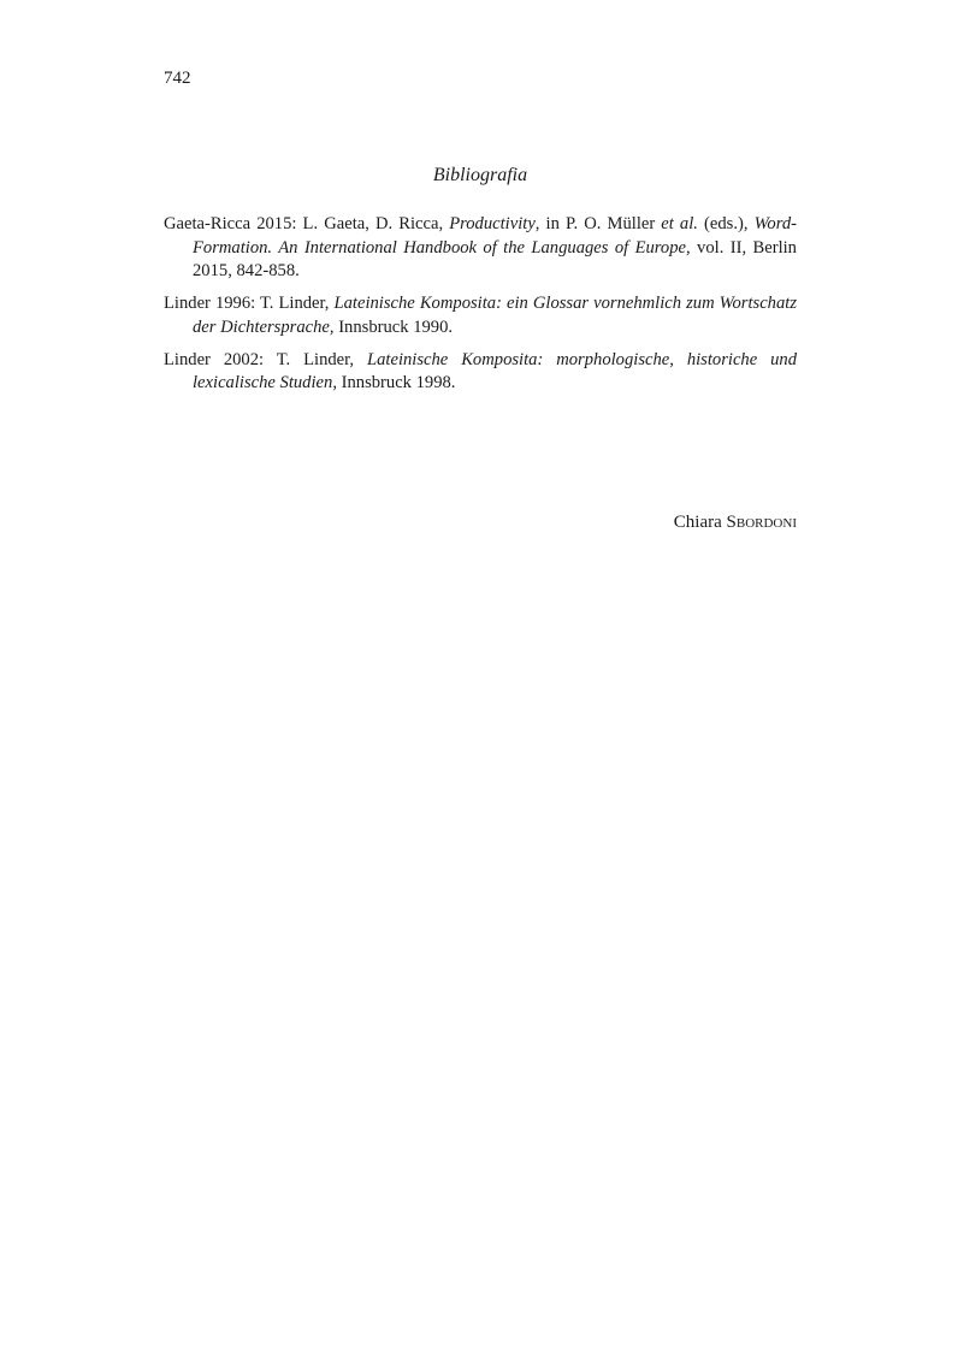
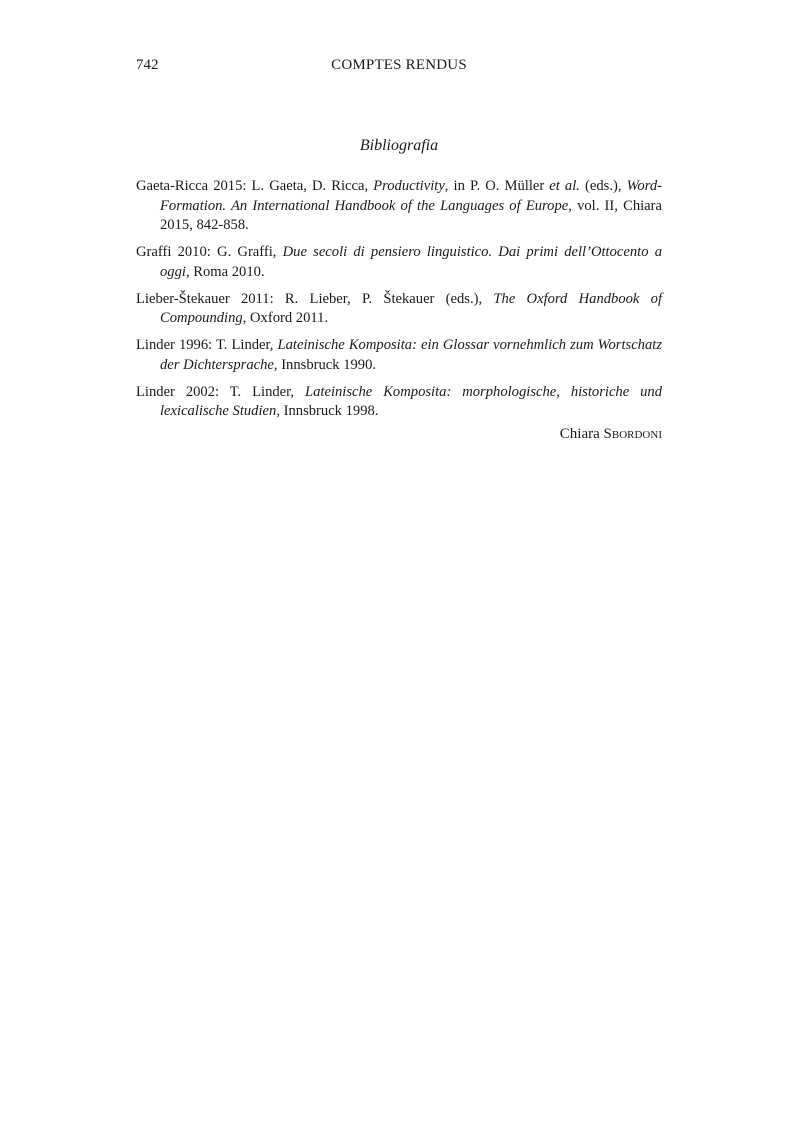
  742
+ COMPTES RENDUS
  Bibliografia
- Gaeta-Ricca 2015: L. Gaeta, D. Ricca, Productivity, in P. O. Müller et al. (eds.), Word-Formation. An International Handbook of the Languages of Europe, vol. II, Berlin 2015, 842-858.
+ Gaeta-Ricca 2015: L. Gaeta, D. Ricca, Productivity, in P. O. Müller et al. (eds.), Word-Formation. An International Handbook of the Languages of Europe, vol. II, Chiara 2015, 842-858.
+ Graffi 2010: G. Graffi, Due secoli di pensiero linguistico. Dai primi dell’Ottocento a oggi, Roma 2010.
+ Lieber-Štekauer 2011: R. Lieber, P. Štekauer (eds.), The Oxford Handbook of Compounding, Oxford 2011.
  Linder 1996: T. Linder, Lateinische Komposita: ein Glossar vornehmlich zum Wortschatz der Dichtersprache, Innsbruck 1990.
  Linder 2002: T. Linder, Lateinische Komposita: morphologische, historiche und lexicalische Studien, Innsbruck 1998.
  Chiara Sbordoni
